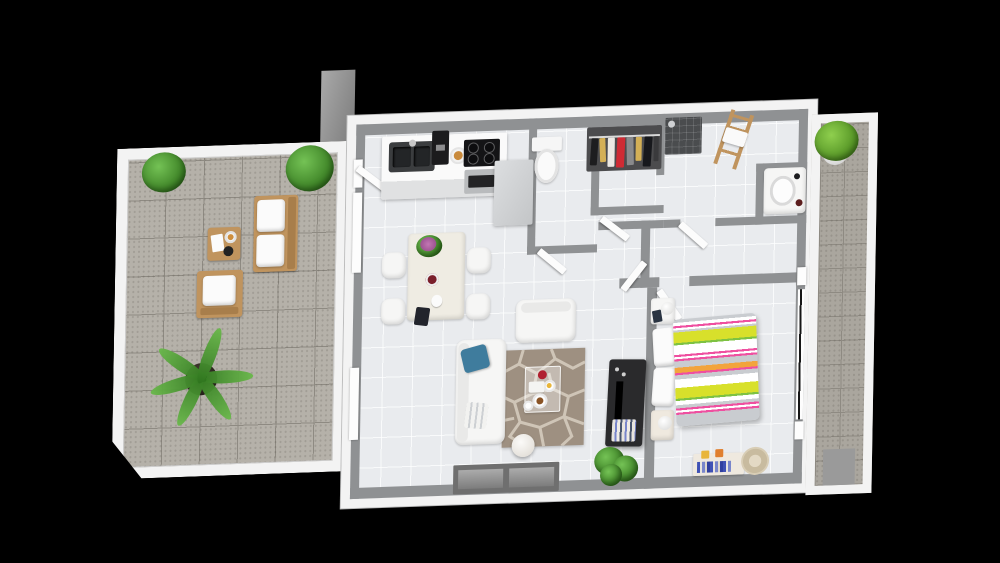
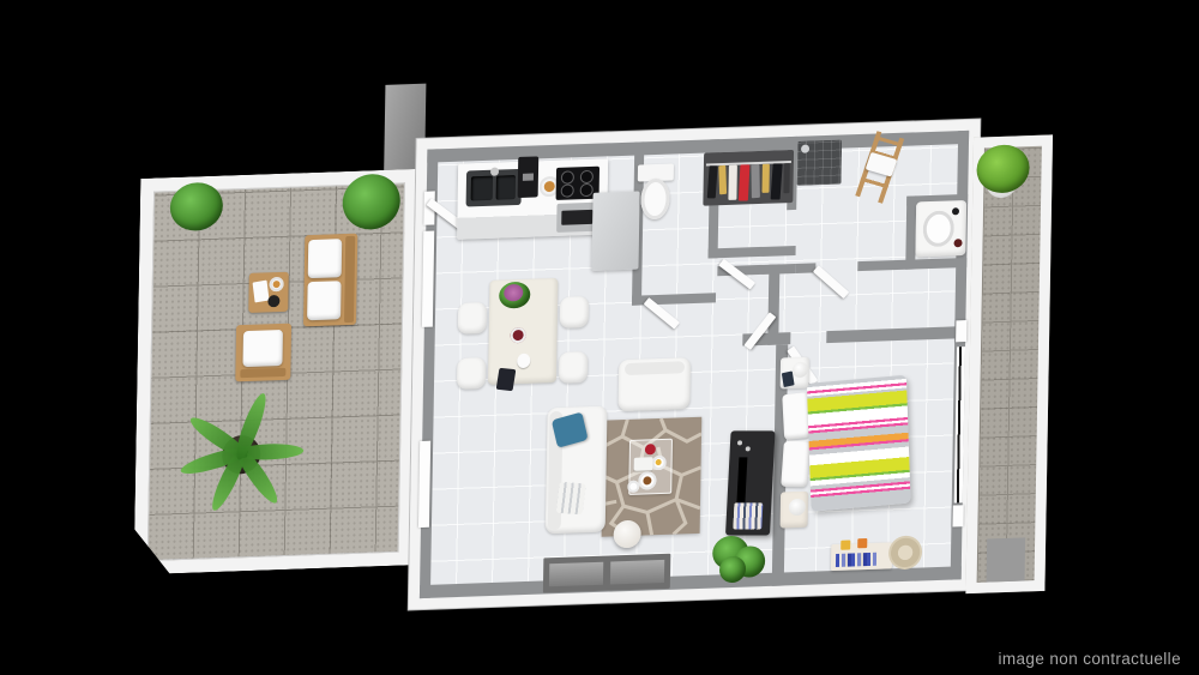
+ image non contractuelle
